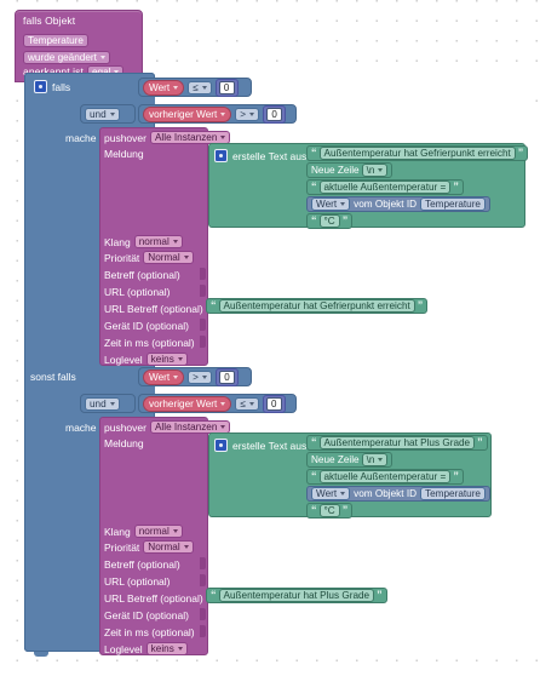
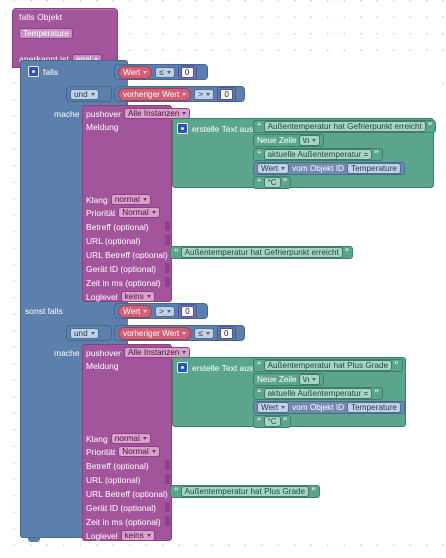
  falls Objekt
  Temperature
- wurde geändert
  anerkannt ist
  falls
  mache
  sonst falls
  mache
  Wert
  ≤
  0
  und
  vorheriger Wert
  >
  0
  pushover
  Alle Instanzen
  Meldung
  Klang
  normal
  Priorität
  Normal
  Betreff (optional)
  URL (optional)
  URL Betreff (optional)
  Gerät ID (optional)
  Zeit in ms (optional)
  Loglevel
  keins
  “
  Außentemperatur hat Gefrierpunkt erreicht
  ”
  erstelle Text aus
  “
  Außentemperatur hat Gefrierpunkt erreicht
  ”
  Neue Zeile
  \n
  “
  aktuelle Außentemperatur =
  ”
  Wert
  vom Objekt ID
  Temperature
  “
  °C
  ”
  Wert
  >
  0
  und
  vorheriger Wert
  ≤
  0
  pushover
  Alle Instanzen
  Meldung
  Klang
  normal
  Priorität
  Normal
  Betreff (optional)
  URL (optional)
  URL Betreff (optional)
  Gerät ID (optional)
  Zeit in ms (optional)
  Loglevel
  keins
  “
  Außentemperatur hat Plus Grade
  ”
  erstelle Text aus
  “
  Außentemperatur hat Plus Grade
  ”
  Neue Zeile
  \n
  “
  aktuelle Außentemperatur =
  ”
  Wert
  vom Objekt ID
  Temperature
  “
  °C
  ”
